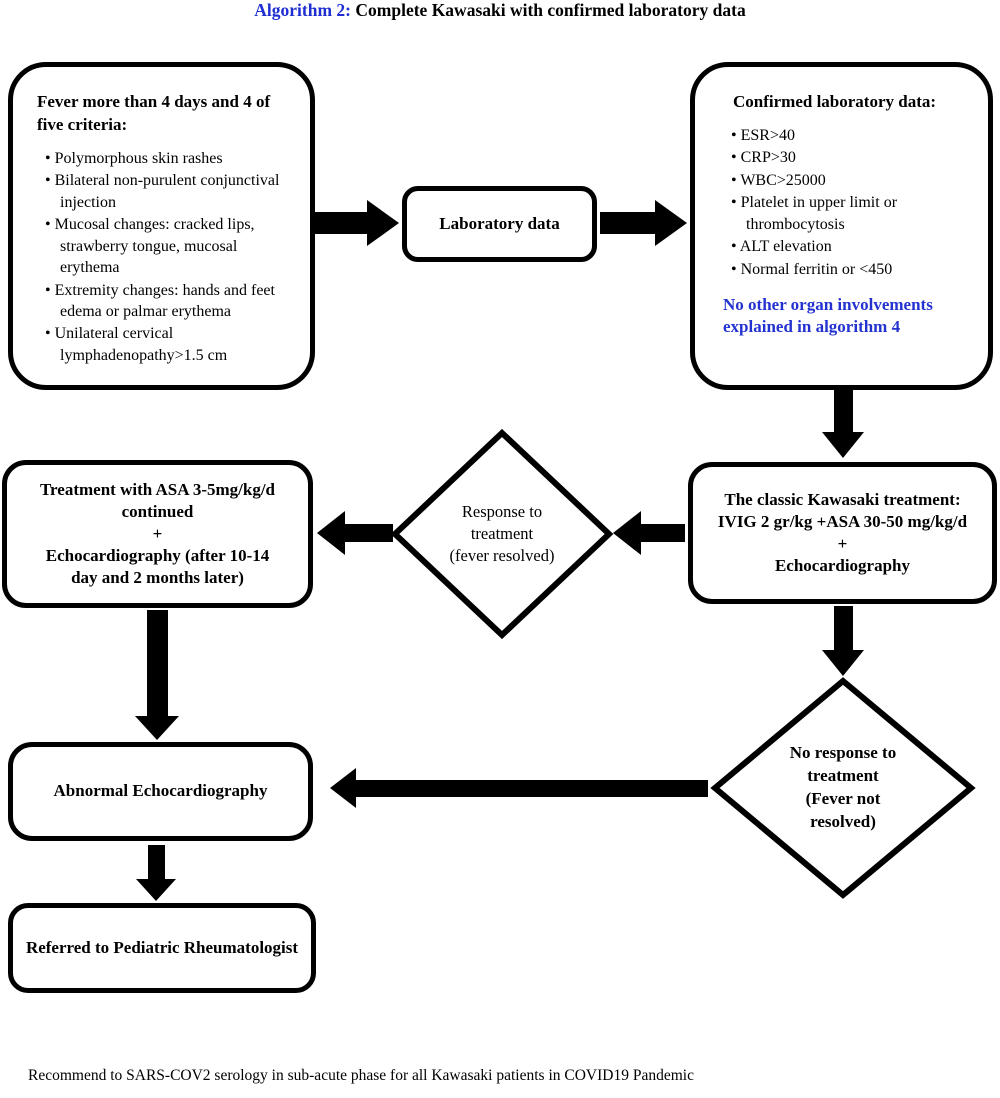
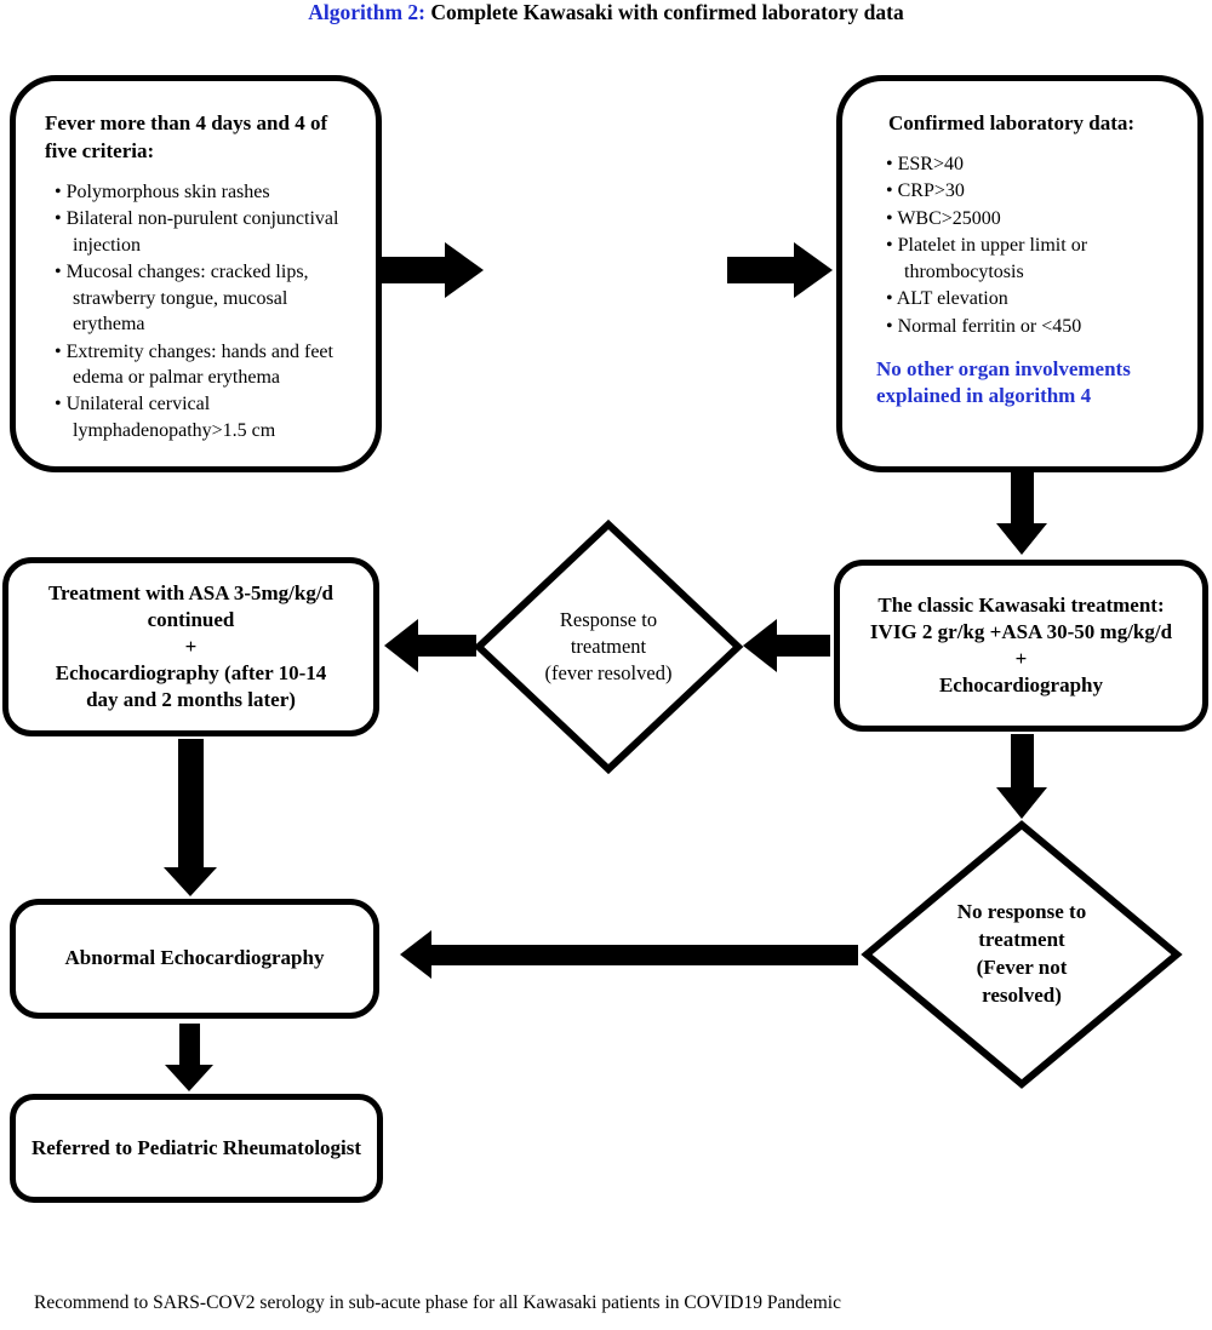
  Algorithm 2: Complete Kawasaki with confirmed laboratory data
  Fever more than 4 days and 4 of five criteria:
  Polymorphous skin rashes
  Bilateral non-purulent conjunctival injection
  Mucosal changes: cracked lips, strawberry tongue, mucosal erythema
  Extremity changes: hands and feet edema or palmar erythema
  Unilateral cervical lymphadenopathy>1.5 cm
- Laboratory data
  Confirmed laboratory data:
  ESR>40
  CRP>30
  WBC>25000
  Platelet in upper limit or thrombocytosis
  ALT elevation
  Normal ferritin or <450
  No other organ involvements explained in algorithm 4
  The classic Kawasaki treatment:
  IVIG 2 gr/kg +ASA 30-50 mg/kg/d
  +
  Echocardiography
  Response to
  treatment
  (fever resolved)
  Treatment with ASA 3-5mg/kg/d
  continued
  +
  Echocardiography (after 10-14
  day and 2 months later)
  No response to
  treatment
  (Fever not
  resolved)
  Abnormal Echocardiography
  Referred to Pediatric Rheumatologist
  Recommend to SARS-COV2 serology in sub-acute phase for all Kawasaki patients in COVID19 Pandemic
